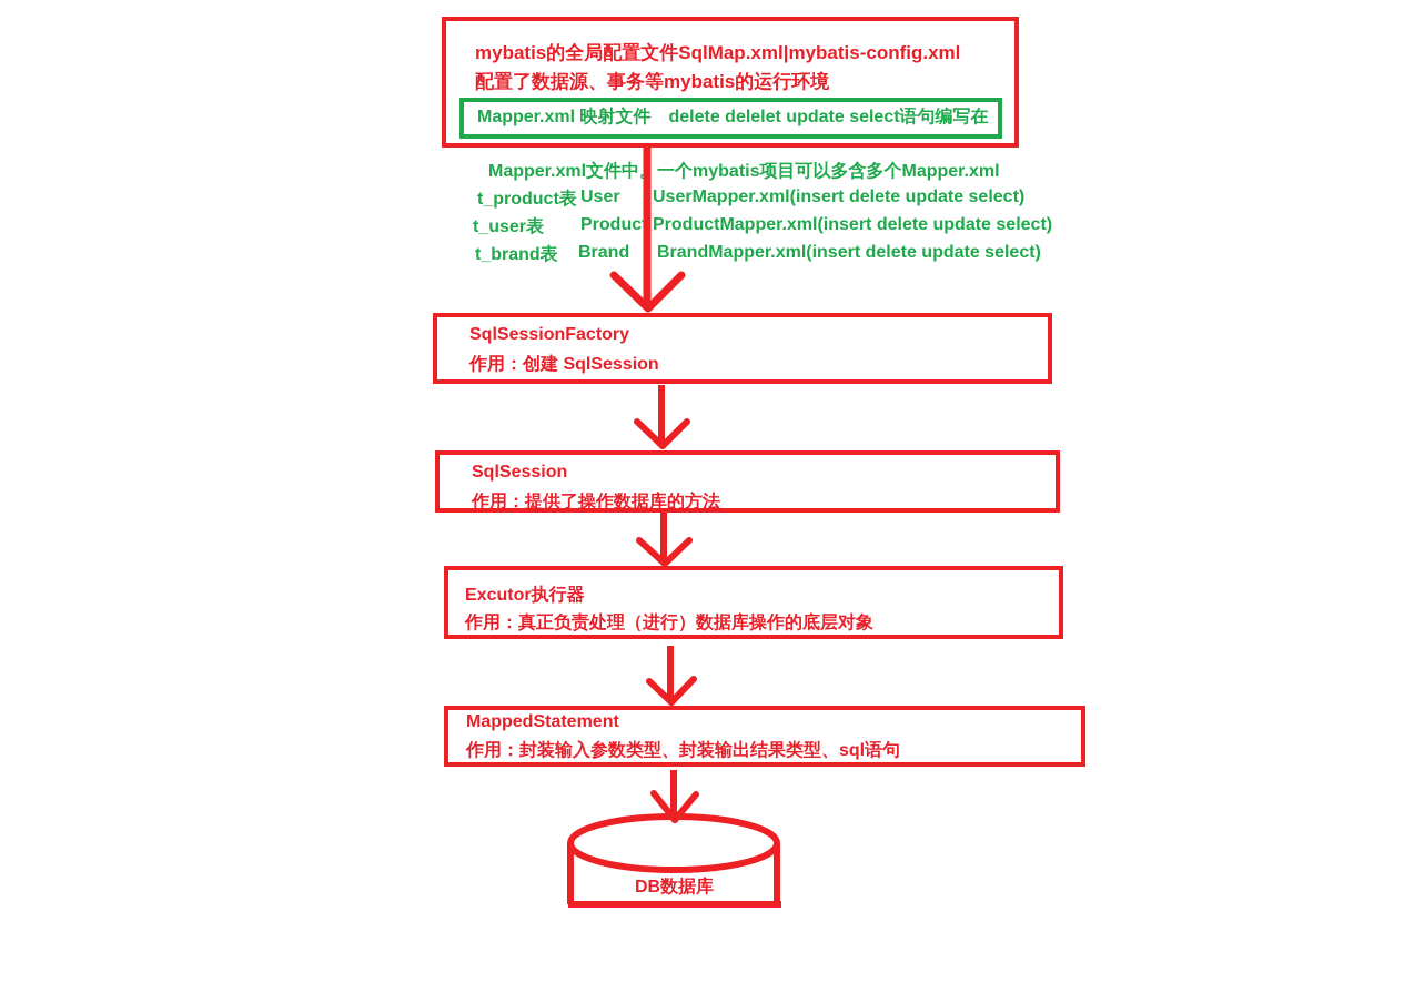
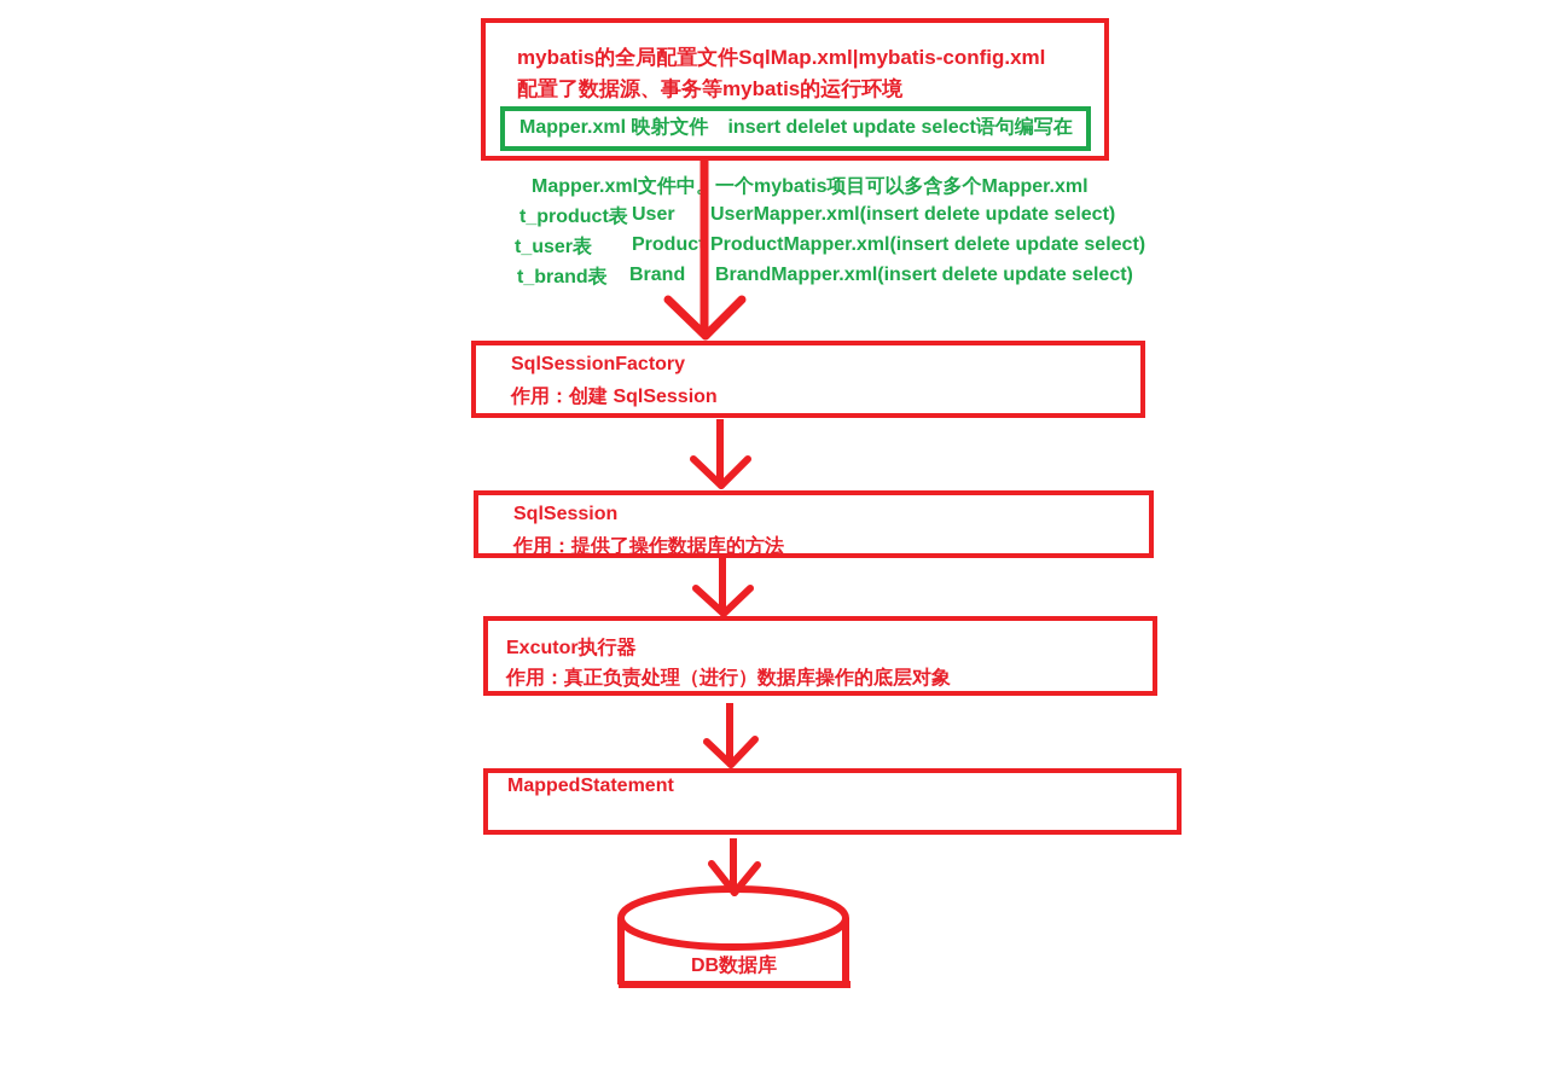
  mybatis的全局配置文件SqlMap.xml|mybatis-config.xml
  配置了数据源、事务等mybatis的运行环境
- Mapper.xml 映射文件 delete delelet update select语句编写在
+ Mapper.xml 映射文件 insert delelet update select语句编写在
  Mapper.xml文件中一个mybatis项目可以多含多个Mapper.xml
  t_product表
  User
  UserMapper.xml(insert delete update select)
  t_user表
  Produc
  ProductMapper.xml(insert delete update select)
  t_brand表
  Brand
  BrandMapper.xml(insert delete update select)
  SqlSessionFactory
  作用：创建 SqlSession
  SqlSession
  作用：提供了操作数据库的方法
  Excutor执行器
  作用：真正负责处理（进行）数据库操作的底层对象
  MappedStatement
- 作用：封装输入参数类型、封装输出结果类型、sql语句
  DB数据库
